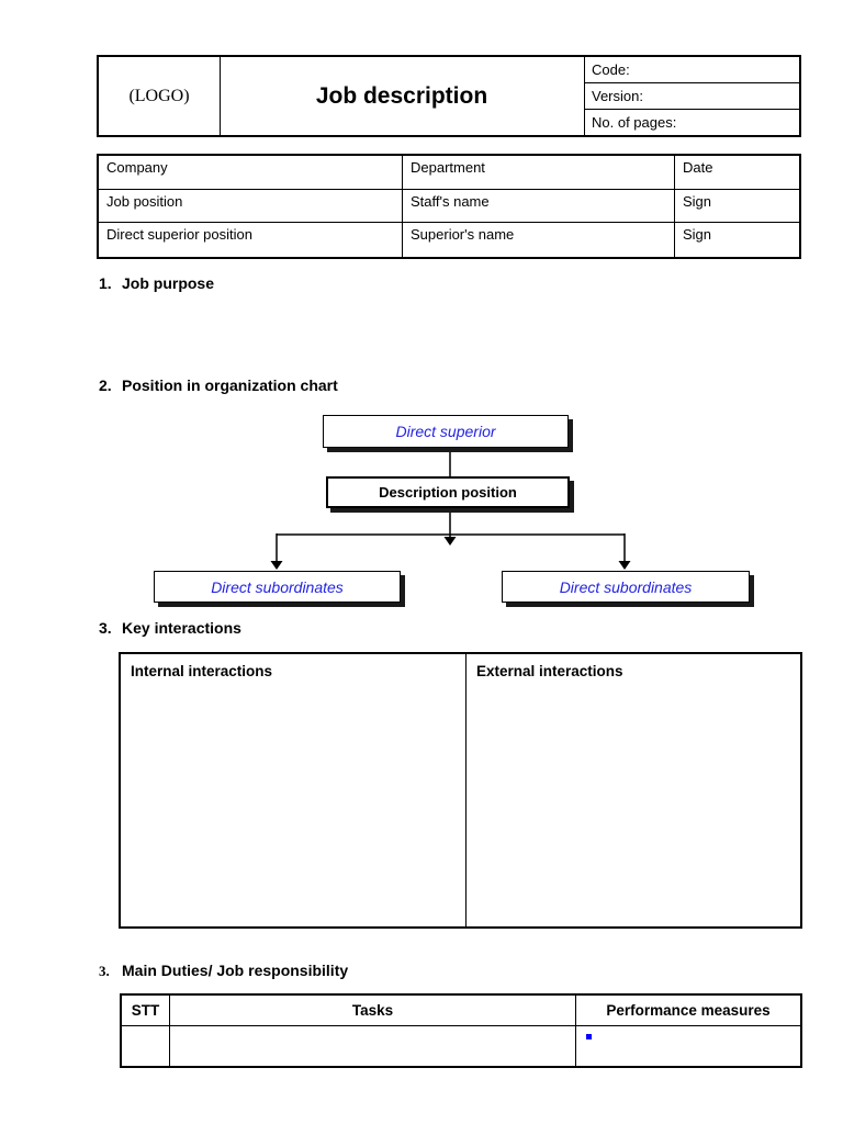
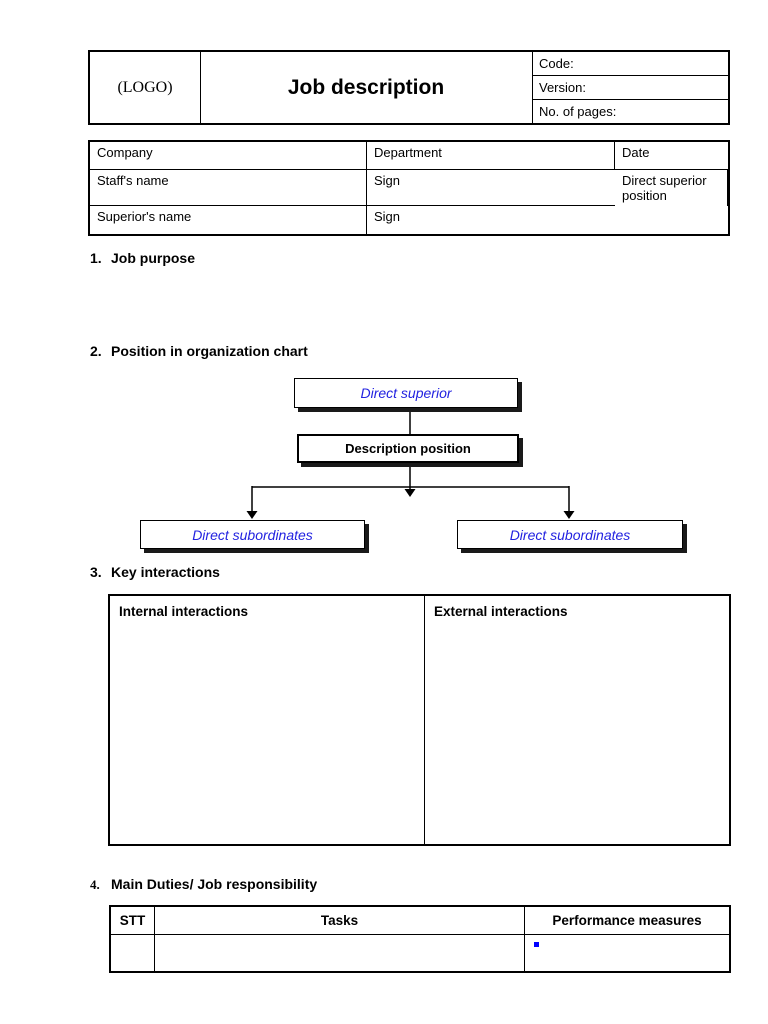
  (LOGO)
  Job description
  Code:
  Version:
  No. of pages:
  Company
  Department
  Date
- Job position
  Staff's name
  Sign
  Direct superior position
  Superior's name
  Sign
  1. Job purpose
  2. Position in organization chart
  3. Key interactions
- 3. Main Duties/ Job responsibility
+ 4. Main Duties/ Job responsibility
  Direct superior
  Description position
  Direct subordinates
  Direct subordinates
  Internal interactions
  External interactions
  STT
  Tasks
  Performance measures
